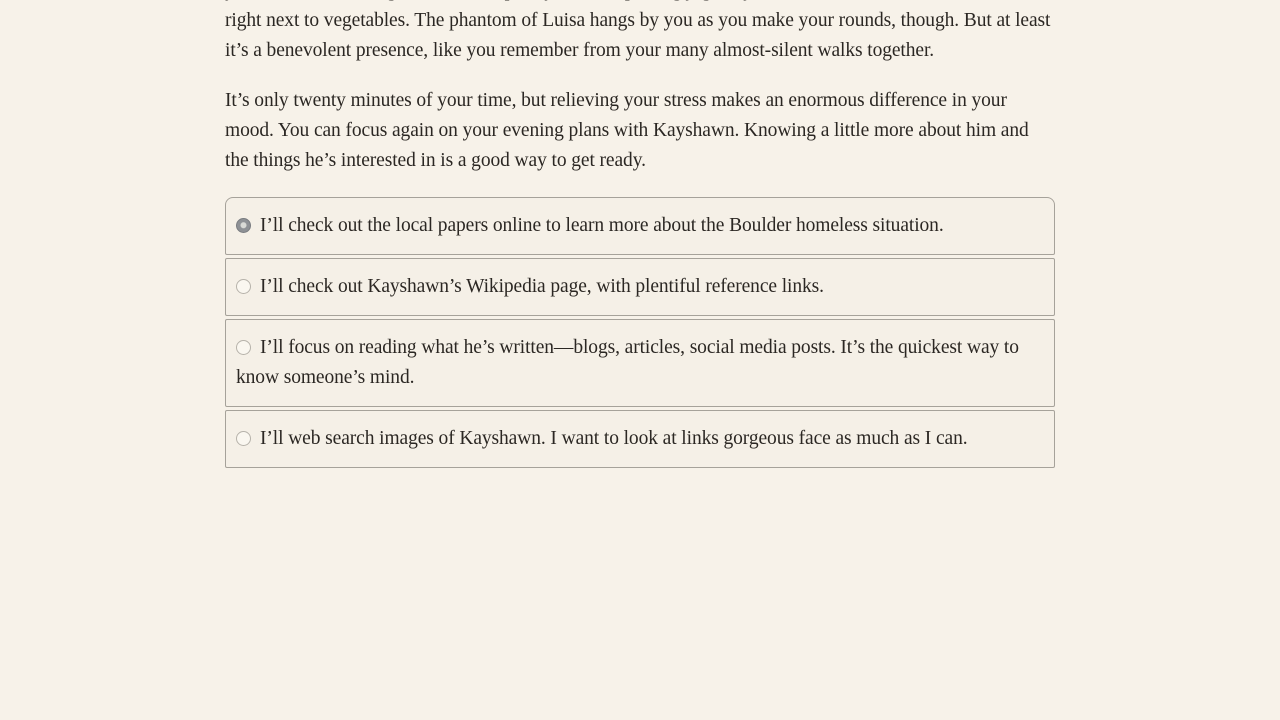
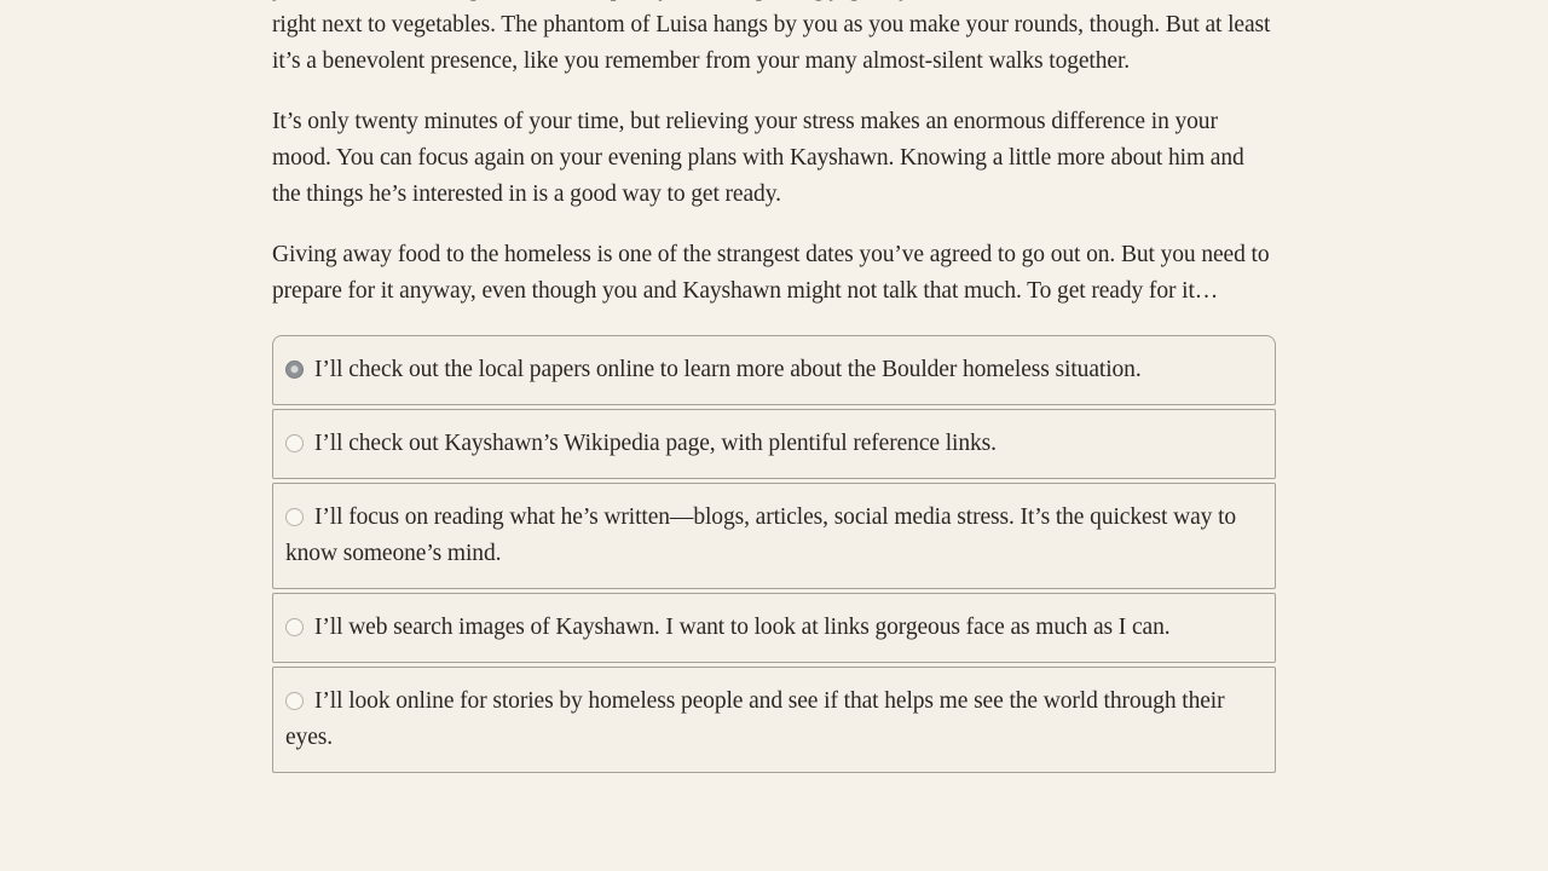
  right next to vegetables. The phantom of Luisa hangs by you as you make your rounds, though. But at least it’s a benevolent presence, like you remember from your many almost-silent walks together.
  It’s only twenty minutes of your time, but relieving your stress makes an enormous difference in your mood. You can focus again on your evening plans with Kayshawn. Knowing a little more about him and the things he’s interested in is a good way to get ready.
+ Giving away food to the homeless is one of the strangest dates you’ve agreed to go out on. But you need to prepare for it anyway, even though you and Kayshawn might not talk that much. To get ready for it…
  I’ll check out the local papers online to learn more about the Boulder homeless situation.
  I’ll check out Kayshawn’s Wikipedia page, with plentiful reference links.
- I’ll focus on reading what he’s written—blogs, articles, social media posts. It’s the quickest way to know someone’s mind.
+ I’ll focus on reading what he’s written—blogs, articles, social media stress. It’s the quickest way to know someone’s mind.
  I’ll web search images of Kayshawn. I want to look at links gorgeous face as much as I can.
+ I’ll look online for stories by homeless people and see if that helps me see the world through their eyes.
